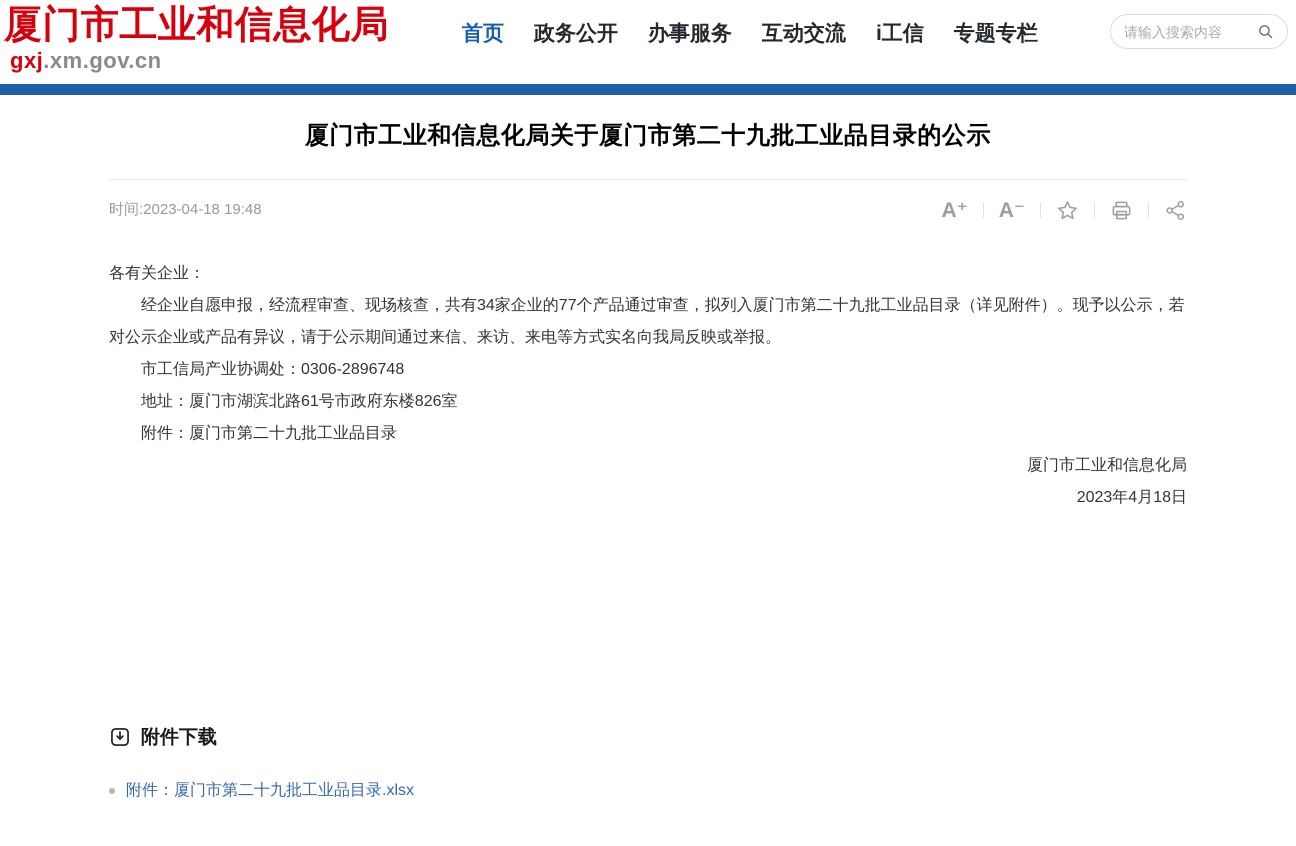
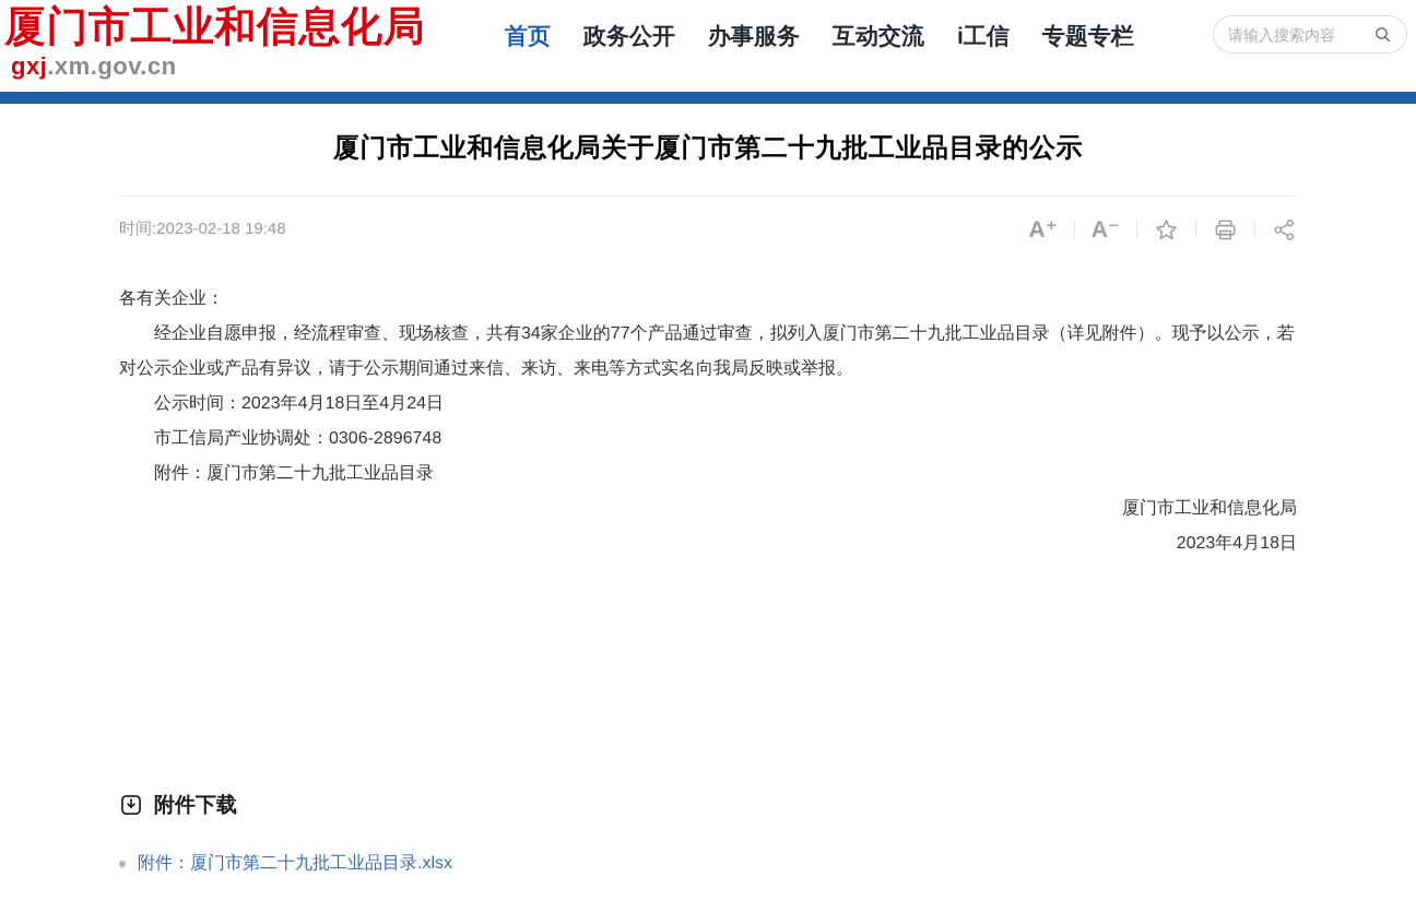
  厦门市工业和信息化局
  gxj.xm.gov.cn
  首页
  政务公开
  办事服务
  互动交流
  i工信
  专题专栏
  请输入搜索内容
  厦门市工业和信息化局关于厦门市第二十九批工业品目录的公示
- 时间:2023-04-18 19:48
+ 时间:2023-02-18 19:48
  A⁺
  A⁻
  各有关企业：
  经企业自愿申报，经流程审查、现场核查，共有34家企业的77个产品通过审查，拟列入厦门市第二十九批工业品目录（详见附件）。现予以公示，若对公示企业或产品有异议，请于公示期间通过来信、来访、来电等方式实名向我局反映或举报。
+ 公示时间：2023年4月18日至4月24日
  市工信局产业协调处：0306-2896748
- 地址：厦门市湖滨北路61号市政府东楼826室
  附件：厦门市第二十九批工业品目录
  厦门市工业和信息化局
  2023年4月18日
  附件下载
  附件：厦门市第二十九批工业品目录.xlsx
